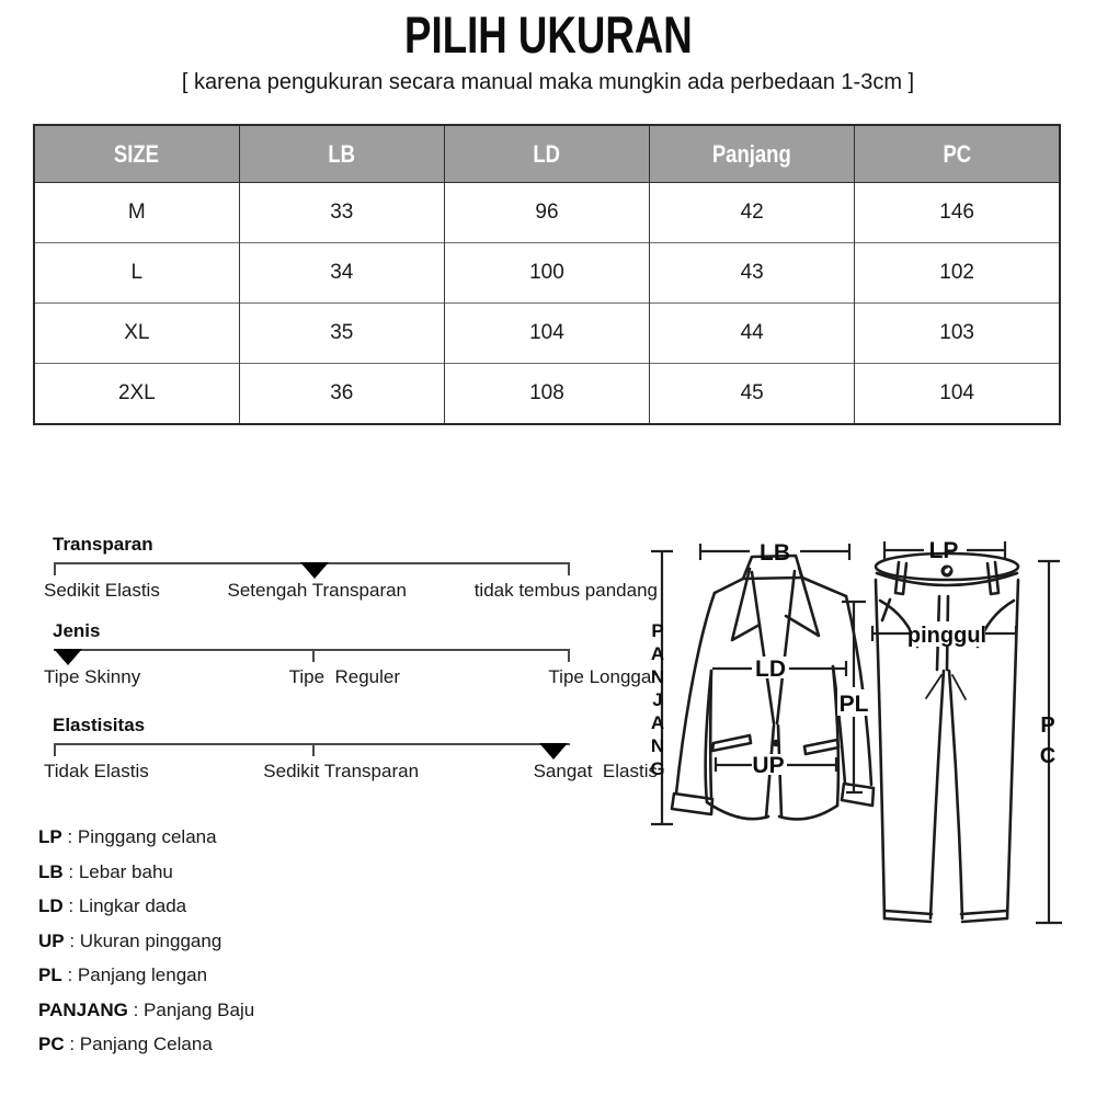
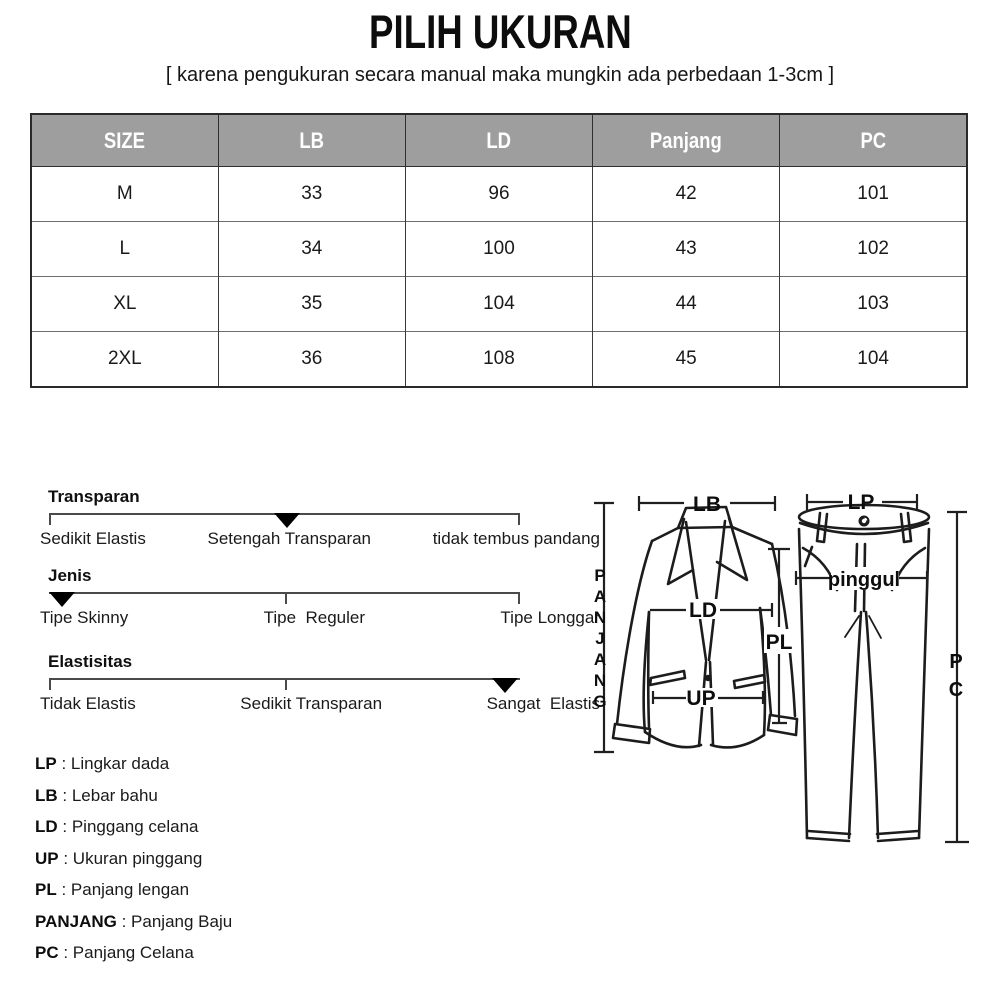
  PILIH UKURAN
  [ karena pengukuran secara manual maka mungkin ada perbedaan 1-3cm ]
  SIZE	LB	LD	Panjang	PC
- M	33	96	42	146
+ M	33	96	42	101
  L	34	100	43	102
  XL	35	104	44	103
  2XL	36	108	45	104
  Transparan
  Sedikit Elastis
  Setengah Transparan
  tidak tembus pandang
  Jenis
  Tipe Skinny
  Tipe Reguler
  Tipe Longgar
  Elastisitas
  Tidak Elastis
  Sedikit Transparan
  Sangat Elastis
- LP : Pinggang celana
+ LP : Lingkar dada
  LB : Lebar bahu
- LD : Lingkar dada
+ LD : Pinggang celana
  UP : Ukuran pinggang
  PL : Panjang lengan
  PANJANG : Panjang Baju
  PC : Panjang Celana
  LB
  LP
  LD
  UP
  PL
  pinggul
  PANJANG
  PC
